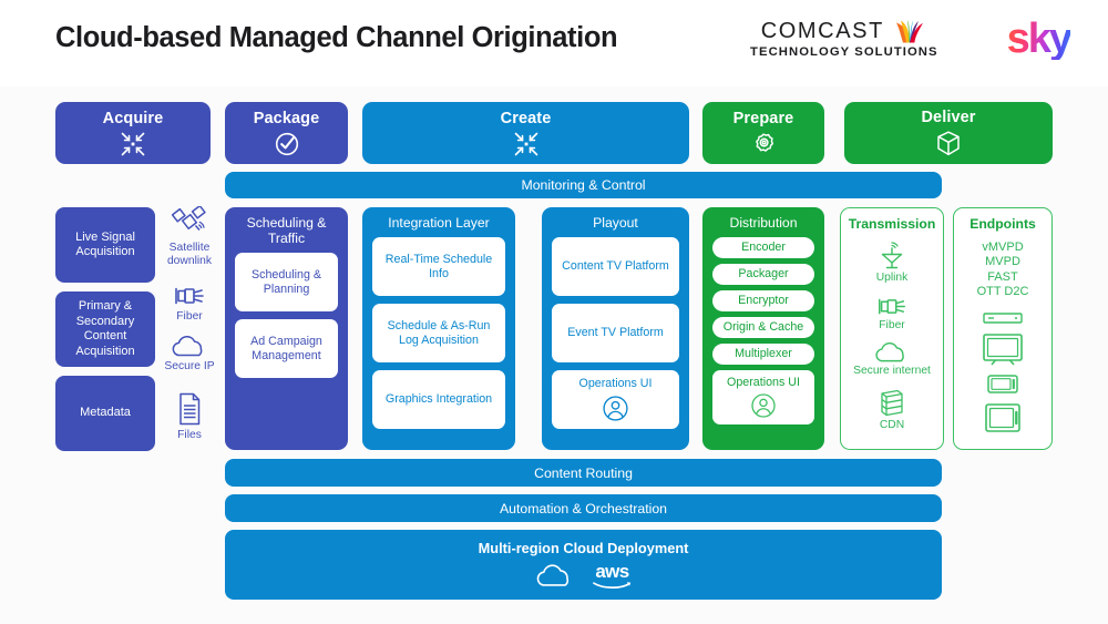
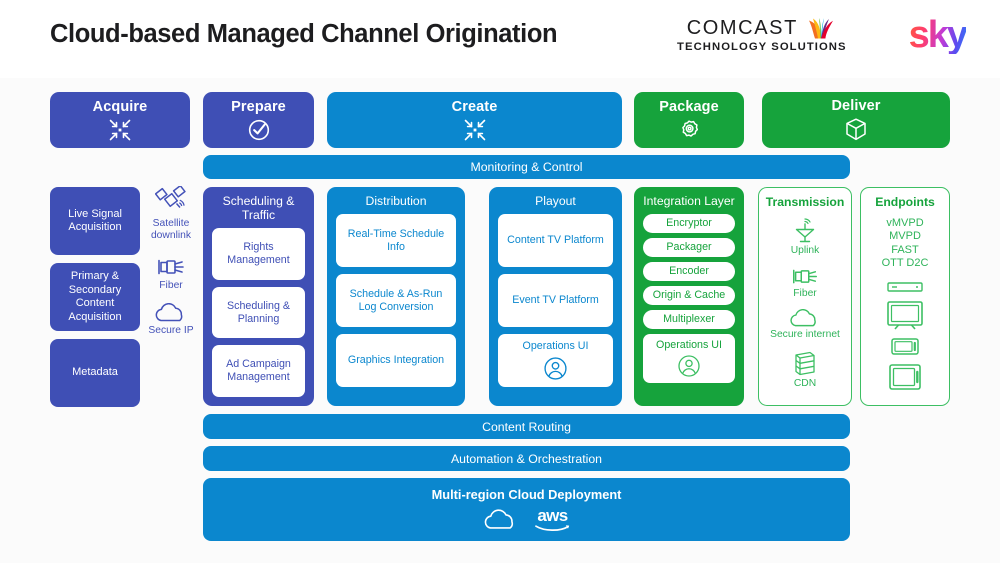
  Cloud-based Managed Channel Origination
  COMCAST
  TECHNOLOGY SOLUTIONS
  sky
  Acquire
- Package
+ Prepare
  Create
- Prepare
+ Package
  Deliver
  Monitoring & Control
  Live Signal Acquisition
  Primary & Secondary Content Acquisition
  Metadata
  Satellite downlink
  Fiber
  Secure IP
- Files
  Scheduling & Traffic
+ Rights Management
  Scheduling & Planning
  Ad Campaign Management
- Integration Layer
+ Distribution
  Real-Time Schedule Info
- Schedule & As-Run Log Acquisition
+ Schedule & As-Run Log Conversion
  Graphics Integration
  Playout
  Content TV Platform
  Event TV Platform
  Operations UI
- Distribution
+ Integration Layer
- Encoder
+ Encryptor
  Packager
- Encryptor
+ Encoder
  Origin & Cache
  Multiplexer
  Operations UI
  Transmission
  Uplink
  Fiber
  Secure internet
  CDN
  Endpoints
  vMVPD
  MVPD
  FAST
  OTT D2C
  Content Routing
  Automation & Orchestration
  Multi-region Cloud Deployment
  aws
